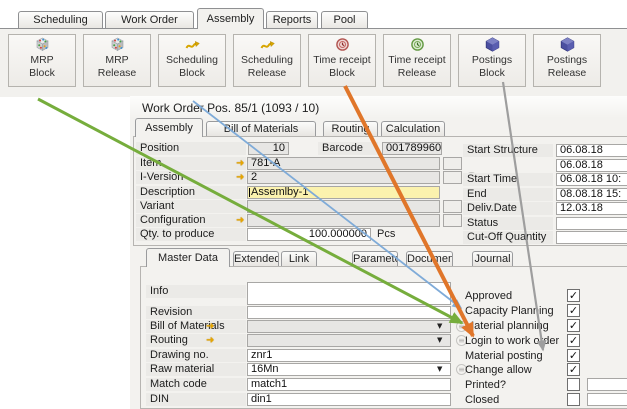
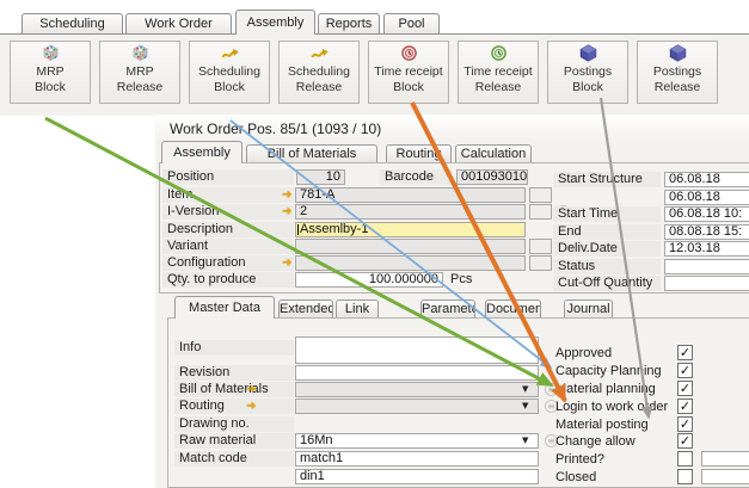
  Scheduling
  Work Order
  Assembly
  Reports
  Pool
  MRP
  Block
  MRP
  Release
  Scheduling
  Block
  Scheduling
  Release
  Time receipt
  Block
  Time receipt
  Release
  Postings
  Block
  Postings
  Release
  Work Orde Pos. 85/1 (1093 / 10)
  Assembly
  Bill of Materials
  Routin
  Calculation
  Position
  10
  Barcode
- 001789960
+ 001093010
  Ite
  ➜
  781-A
  I-Version
  ➜
  2
  Description
  Assemlby-1
  Variant
  Configuration
  ➜
  Qty. to produce
  100.00000
  Pcs
  Start Structure
  06.08.18
  06.08.18
  Start Time
  06.08.18 10:
  End
  08.08.18 15:
  Deliv.Date
  12.03.18
  Status
  Cut-Off Quantity
  Master Data
  Extended
  Link
  Paramet
  Documen
  Journal
  Info
  Revision
  Bill of Materials
  ➜
  ▼
  ≡
  Routing
  ➜
  ▼
  ≡
  Drawing no.
- znr1
  Raw material
  16Mn
  ▼
  ≡
  Match code
  match1
- DIN
  din1
  Approved
  ✓
  Capacity Planning
  ✓
  aterial plannig
  ✓
  Login to work oder
  ✓
  Material posting
  ✓
  Change allow
  ✓
  Printed?
  Closed
